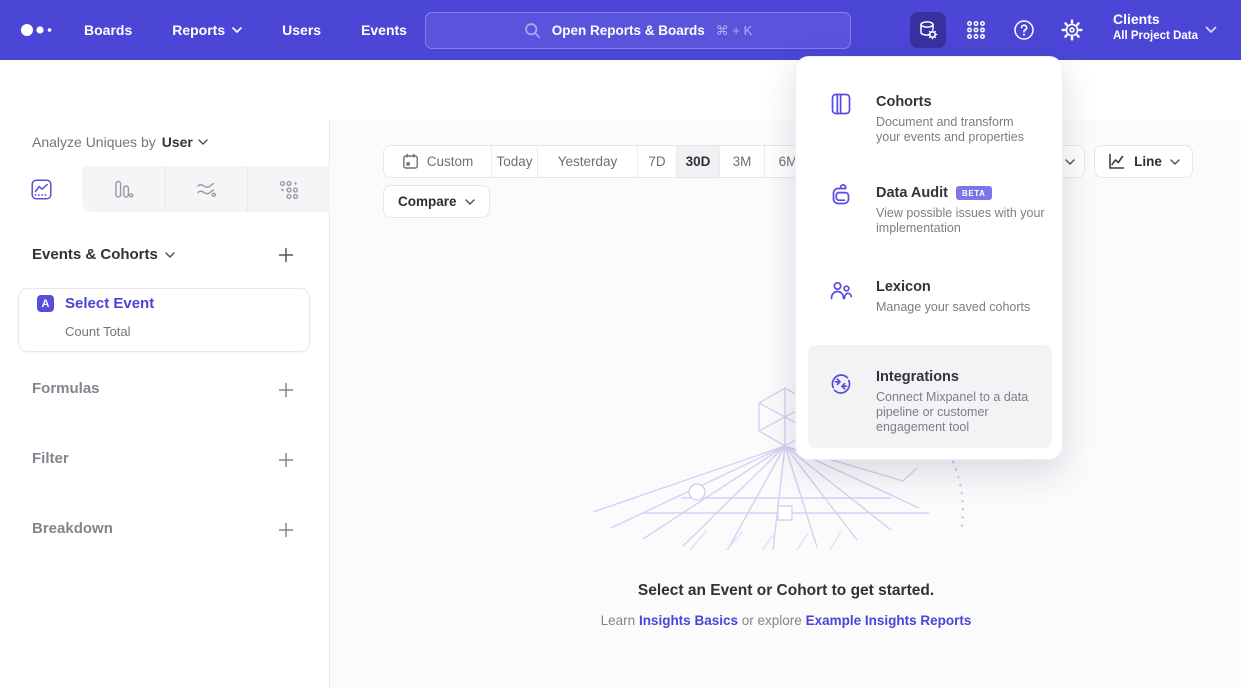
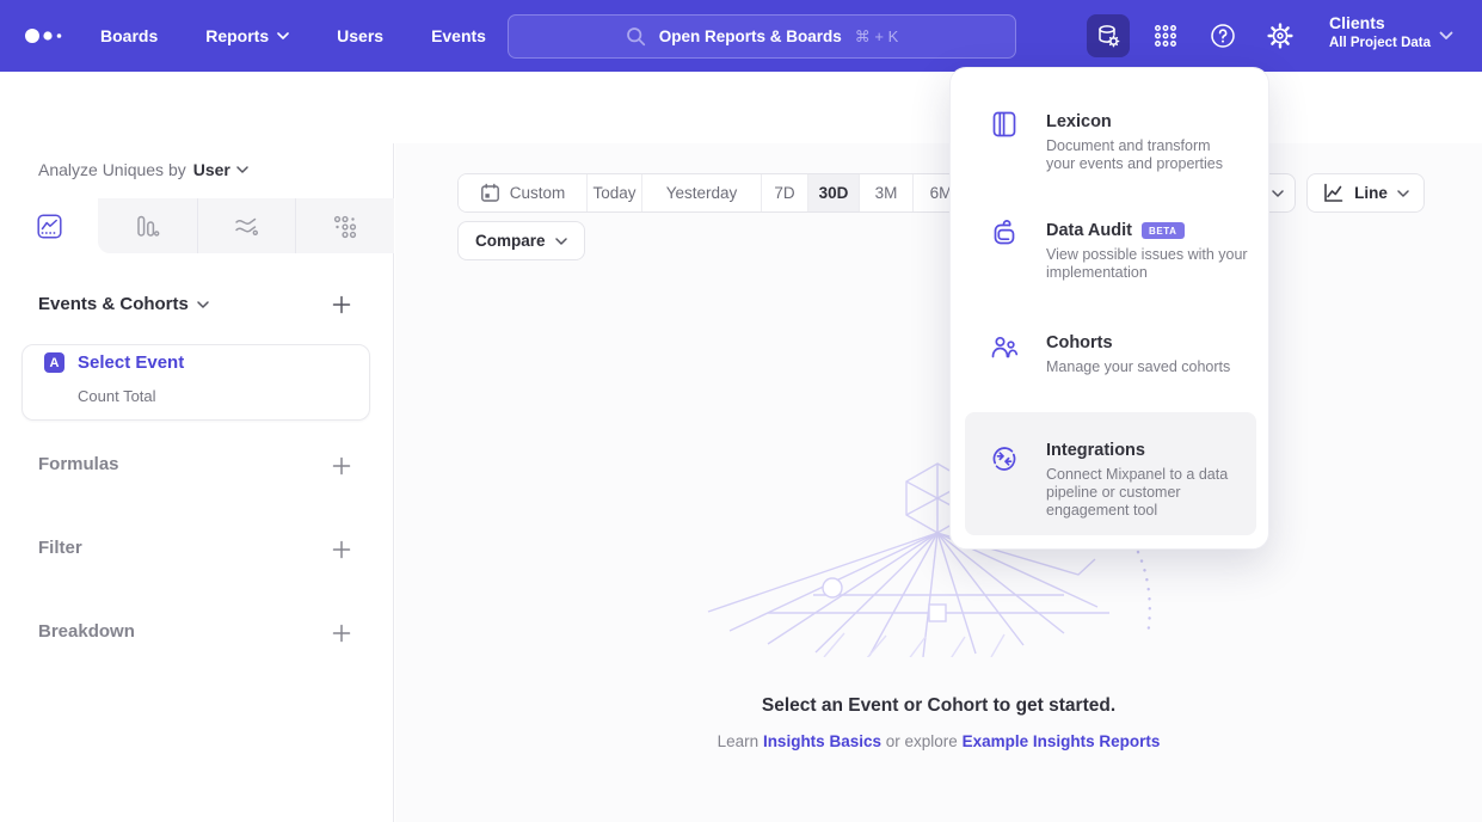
  Boards
  Reports
  Users
  Events
  Open Reports & Boards
  ⌘ + K
  Clients
  All Project Data
  Analyze Uniques by
  User
  Events & Cohorts
  A
  Select Event
  Count Total
  Formulas
  Filter
  Breakdown
  Custom
  Today
  Yesterday
  7D
  30D
  3M
  6M
  Compare
  Line
  Select an Event or Cohort to get started.
  Learn Insights Basics or explore Example Insights Reports
- Cohorts
+ Lexicon
  Document and transform
  your events and properties
  Data Audit
  BETA
  View possible issues with your
  implementation
- Lexicon
+ Cohorts
  Manage your saved cohorts
  Integrations
  Connect Mixpanel to a data
  pipeline or customer
  engagement tool
